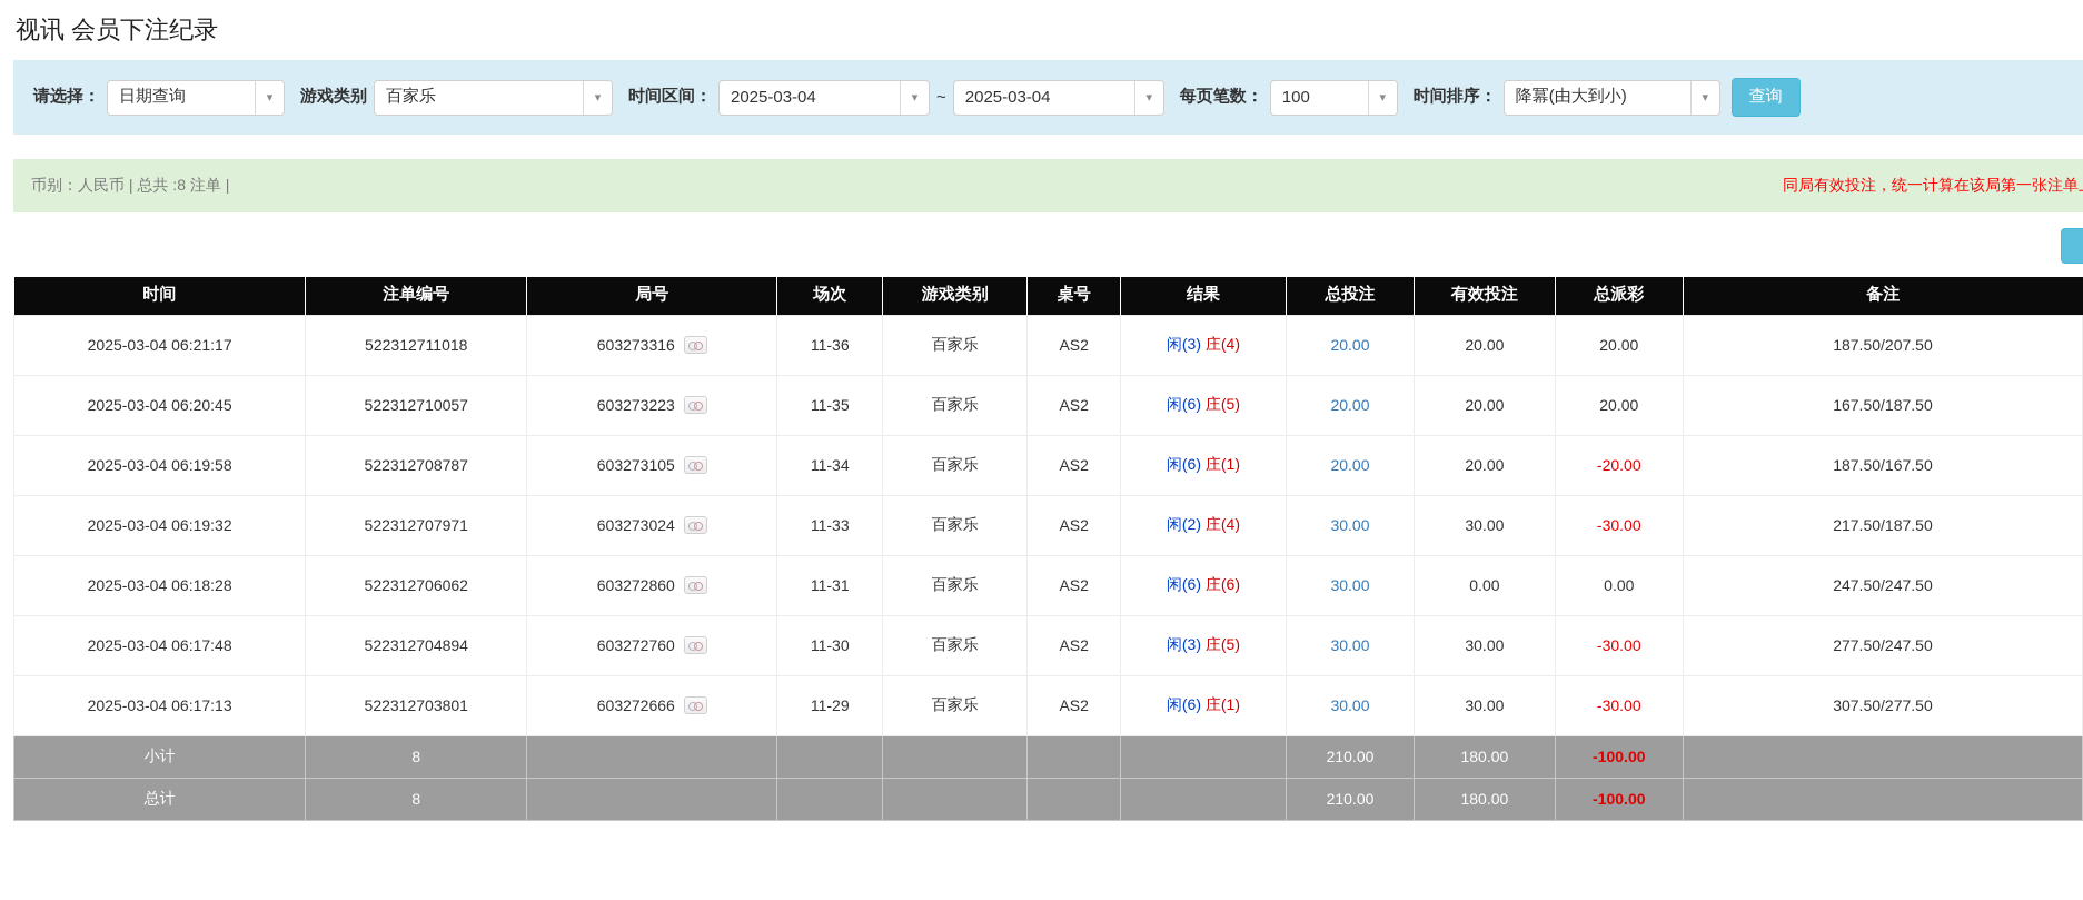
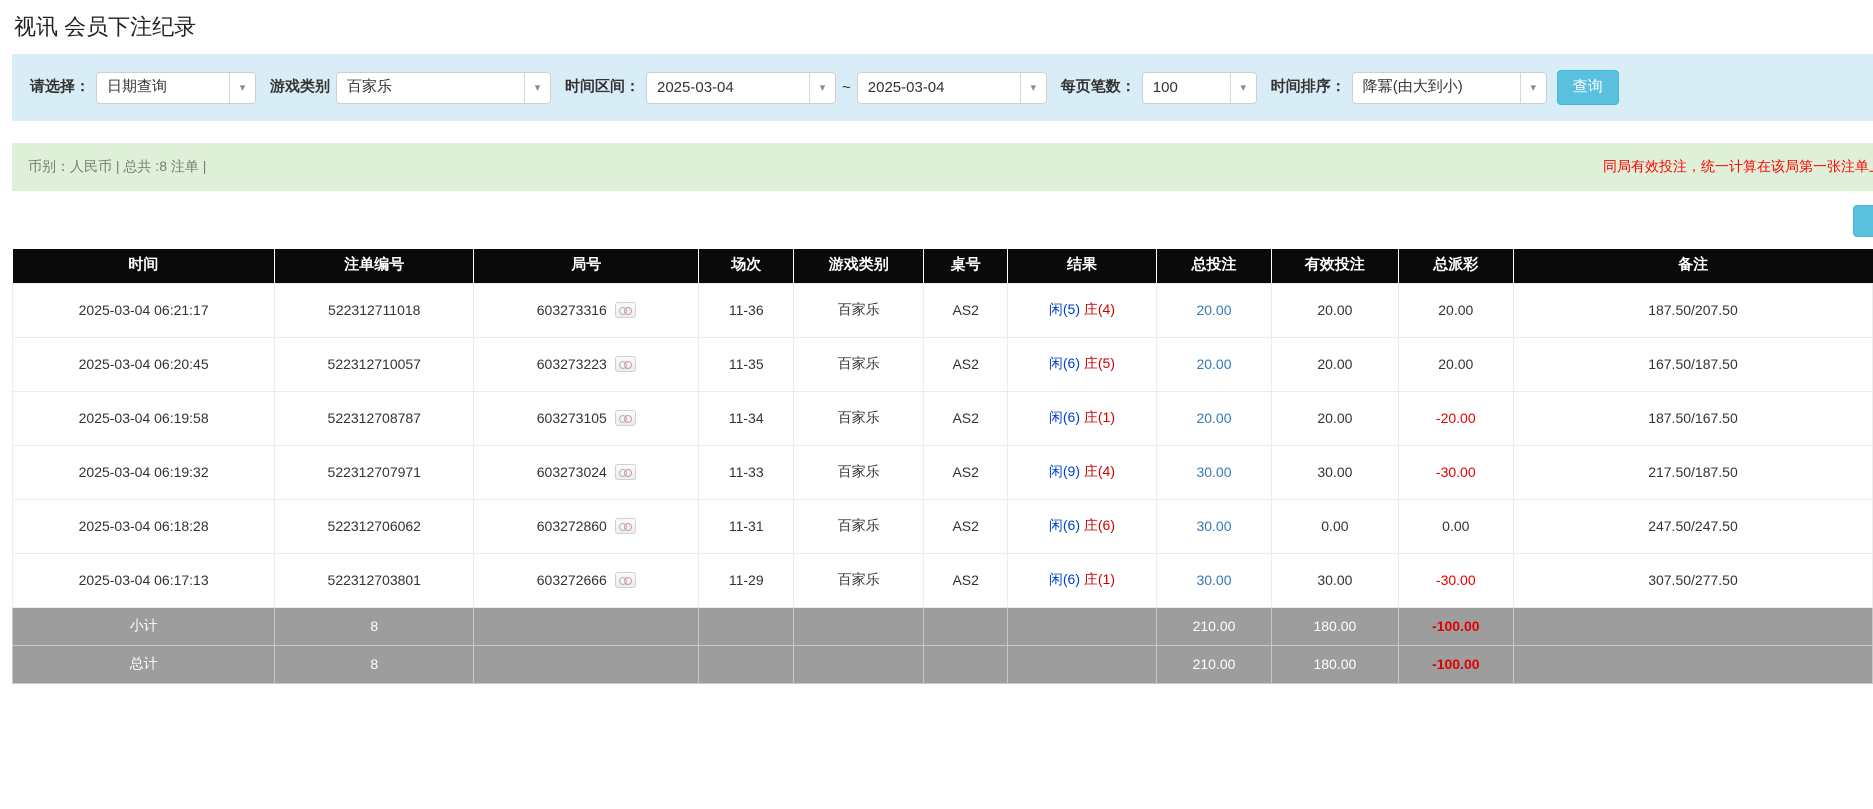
  视讯 会员下注纪录
  请选择：
  日期查询
  ▾
  游戏类别
  百家乐
  ▾
  时间区间：
  2025-03-04
  ▾
  ~
  2025-03-04
  ▾
  每页笔数：
  100
  ▾
  时间排序：
  降冪(由大到小)
  ▾
  查询
  币别：人民币 | 总共 :8 注单 |
  同局有效投注，统一计算在该局第一张注单
  时间	注单编号	局号	场次	游戏类别	桌号	结果	总投注	有效投注	总派彩	备注
- 2025-03-04 06:21:17	522312711018	603273316	11-36	百家乐	AS2	闲(3) 庄(4)	20.00	20.00	20.00	187.50/207.50
+ 2025-03-04 06:21:17	522312711018	603273316	11-36	百家乐	AS2	闲(5) 庄(4)	20.00	20.00	20.00	187.50/207.50
  2025-03-04 06:20:45	522312710057	603273223	11-35	百家乐	AS2	闲(6) 庄(5)	20.00	20.00	20.00	167.50/187.50
  2025-03-04 06:19:58	522312708787	603273105	11-34	百家乐	AS2	闲(6) 庄(1)	20.00	20.00	-20.00	187.50/167.50
- 2025-03-04 06:19:32	522312707971	603273024	11-33	百家乐	AS2	闲(2) 庄(4)	30.00	30.00	-30.00	217.50/187.50
+ 2025-03-04 06:19:32	522312707971	603273024	11-33	百家乐	AS2	闲(9) 庄(4)	30.00	30.00	-30.00	217.50/187.50
  2025-03-04 06:18:28	522312706062	603272860	11-31	百家乐	AS2	闲(6) 庄(6)	30.00	0.00	0.00	247.50/247.50
- 2025-03-04 06:17:48	522312704894	603272760	11-30	百家乐	AS2	闲(3) 庄(5)	30.00	30.00	-30.00	277.50/247.50
  2025-03-04 06:17:13	522312703801	603272666	11-29	百家乐	AS2	闲(6) 庄(1)	30.00	30.00	-30.00	307.50/277.50
  小计	8						210.00	180.00	-100.00
  总计	8						210.00	180.00	-100.00
